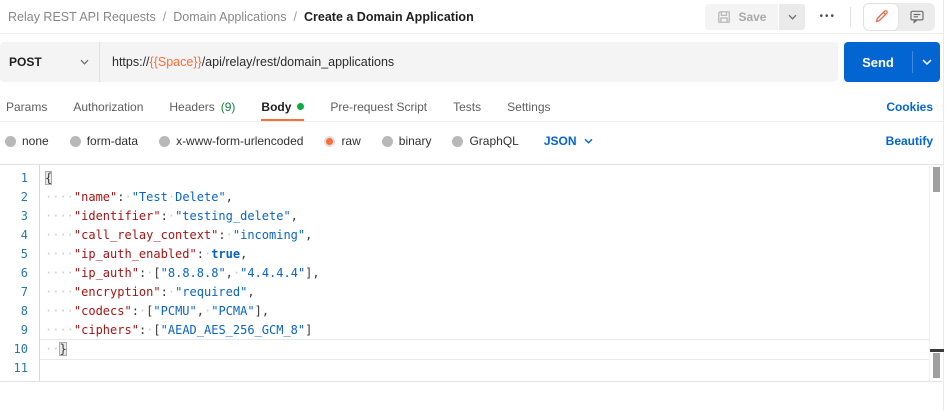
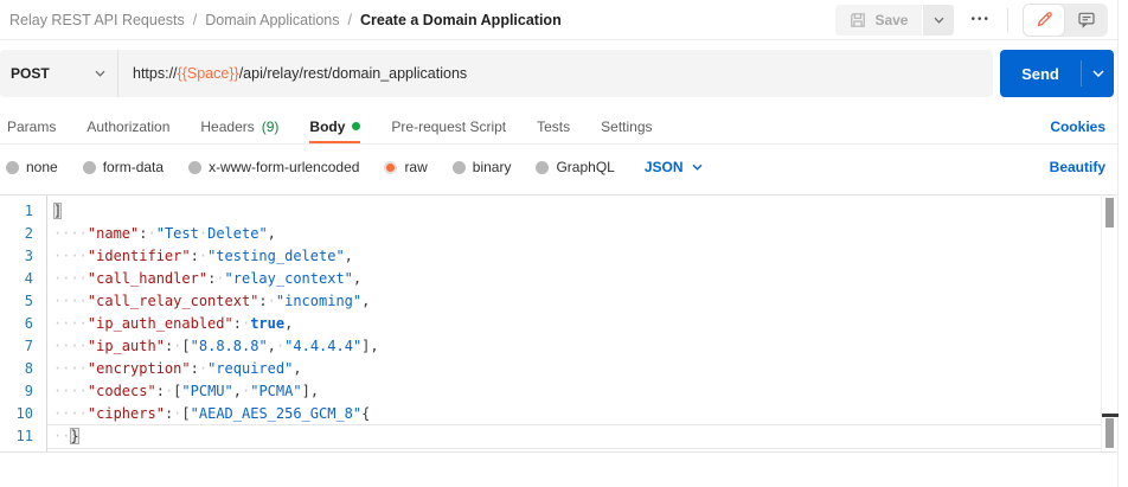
  Relay REST API Requests
  /
  Domain Applications
  /
  Create a Domain Application
  Save
  •••
  POST
  https://{{Space}}/api/relay/rest/domain_applications
  Send
  Params
  Authorization
  Headers
  (9)
  Body
  Pre-request Script
  Tests
  Settings
  Cookies
  none
  form-data
  x-www-form-urlencoded
  raw
  binary
  GraphQL
  JSON
  Beautify
  1
  2
  3
  4
  5
  6
  7
  8
  9
  10
  11
- {
+ ]
  ····"name":·"Test·Delete",
  ····"identifier":·"testing_delete",
+ ····"call_handler":·"relay_context",
  ····"call_relay_context":·"incoming",
  ····"ip_auth_enabled":·true,
  ····"ip_auth":·["8.8.8.8",·"4.4.4.4"],
  ····"encryption":·"required",
  ····"codecs":·["PCMU",·"PCMA"],
- ····"ciphers":·["AEAD_AES_256_GCM_8"]
+ ····"ciphers":·["AEAD_AES_256_GCM_8"{
  ··}
